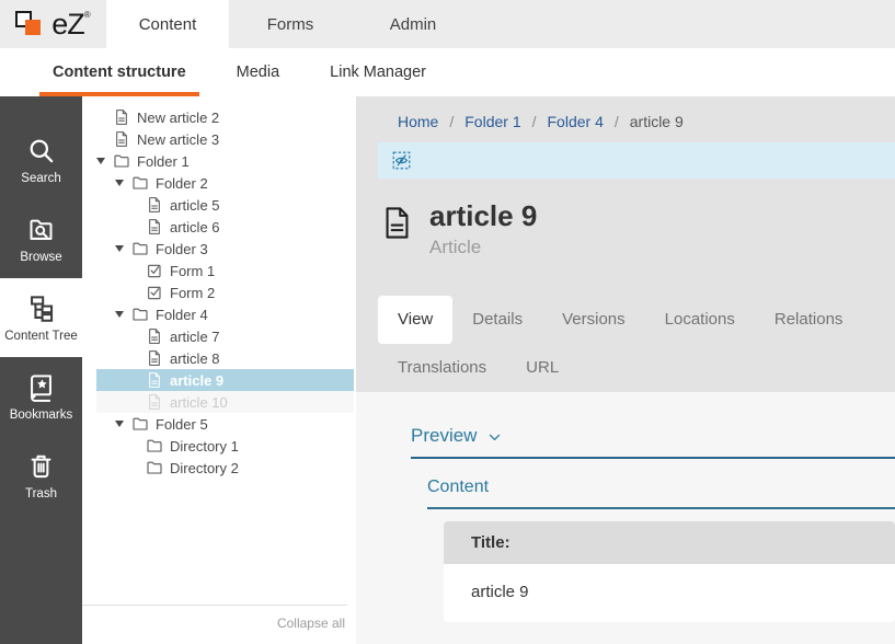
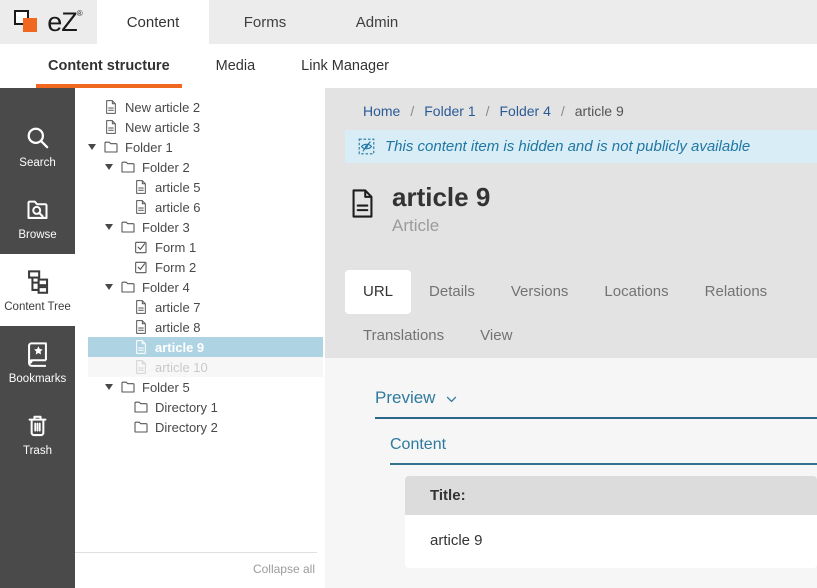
  eZ
  ®
  Content
  Forms
  Admin
  Content structure
  Media
  Link Manager
  Search
  Browse
  Content Tree
  Bookmarks
  Trash
  New article 2
  New article 3
  Folder 1
  Folder 2
  article 5
  article 6
  Folder 3
  Form 1
  Form 2
  Folder 4
  article 7
  article 8
  article 9
  article 10
  Folder 5
  Directory 1
  Directory 2
  Collapse all
  Home
  /
  Folder 1
  /
  Folder 4
  /
  article 9
+ This content item is hidden and is not publicly available
  article 9
  Article
- View
+ URL
  Details
  Versions
  Locations
  Relations
  Translations
- URL
+ View
  Preview
  Content
  Title:
  article 9
